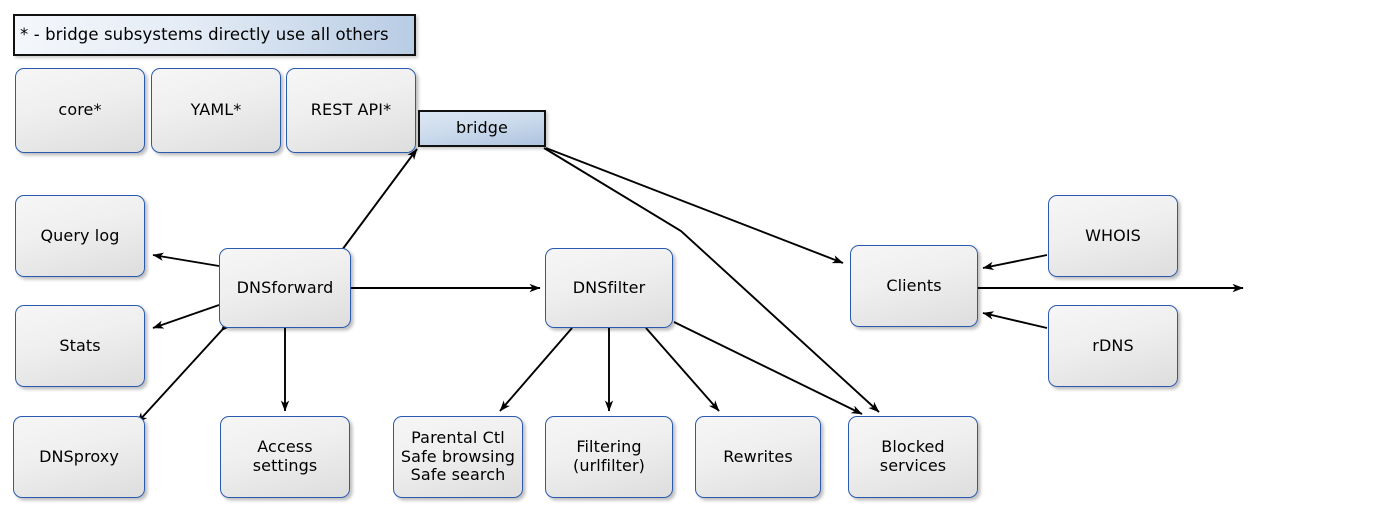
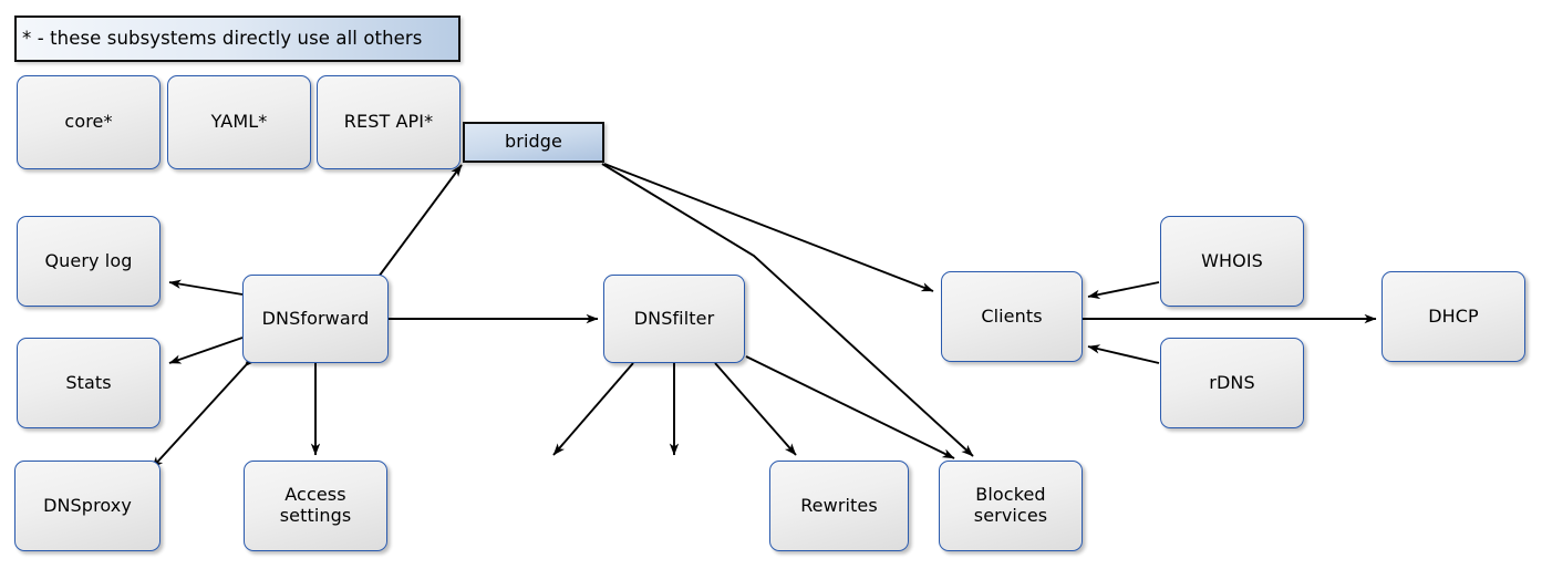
- * - bridge subsystems directly use all others
+ * - these subsystems directly use all others
  core*
  YAML*
  REST API*
  bridge
  Query log
  Stats
  DNSproxy
  DNSforward
  Access
  settings
  DNSfilter
- Parental Ctl
- Safe browsing
- Safe search
- Filtering
- (urlfilter)
  Rewrites
  Blocked
  services
  Clients
  WHOIS
  rDNS
+ DHCP
